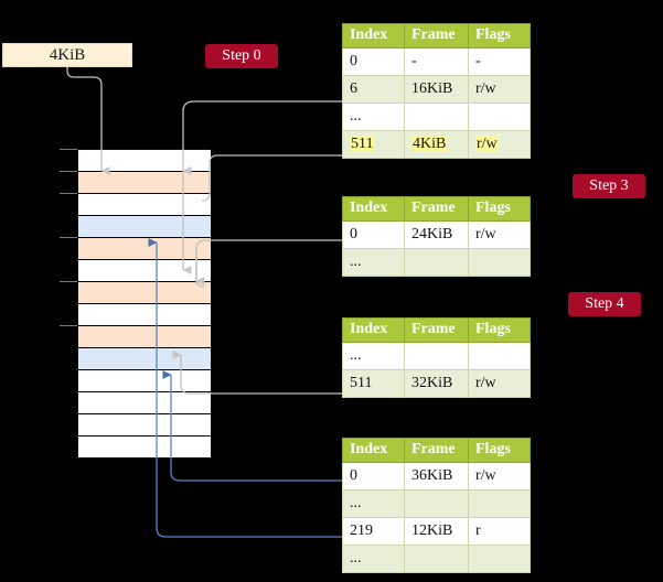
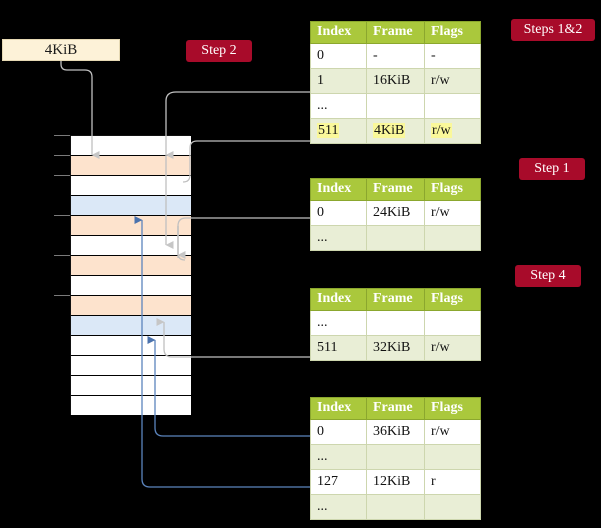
  4KiB
- Step 0
+ Step 2
+ Steps 1&2
- Step 3
+ Step 1
  Step 4
  Index	Frame	Flags
  0	-	-
- 6	16KiB	r/w
+ 1	16KiB	r/w
  ...
  511	4KiB	r/w
  Index	Frame	Flags
  0	24KiB	r/w
  ...
  Index	Frame	Flags
  ...
  511	32KiB	r/w
  Index	Frame	Flags
  0	36KiB	r/w
  ...
- 219	12KiB	r
+ 127	12KiB	r
  ...
